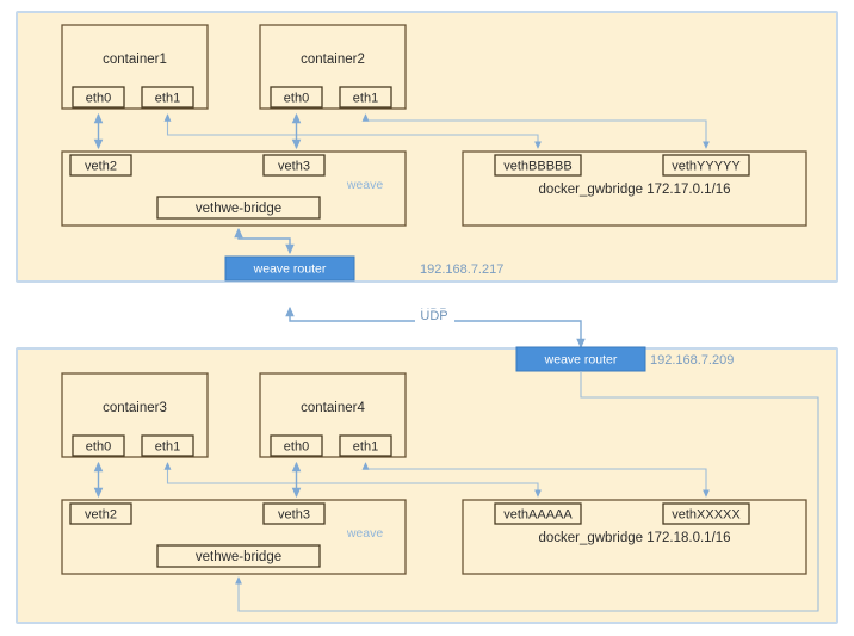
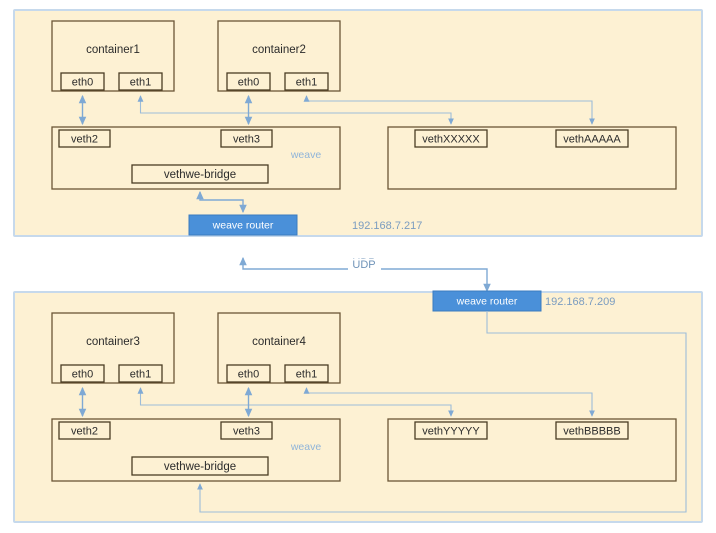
  container1
  eth0
  eth1
  container2
  eth0
  eth1
  veth2
  veth3
  weave
  vethwe-bridge
- vethBBBBB
+ vethXXXXX
- vethYYYYY
+ vethAAAAA
- docker_gwbridge 172.17.0.1/16
  weave router
  192.168.7.217
  UDP
  weave router
  192.168.7.209
  container3
  eth0
  eth1
  container4
  eth0
  eth1
  veth2
  veth3
  weave
  vethwe-bridge
- vethAAAAA
+ vethYYYYY
- vethXXXXX
+ vethBBBBB
- docker_gwbridge 172.18.0.1/16
